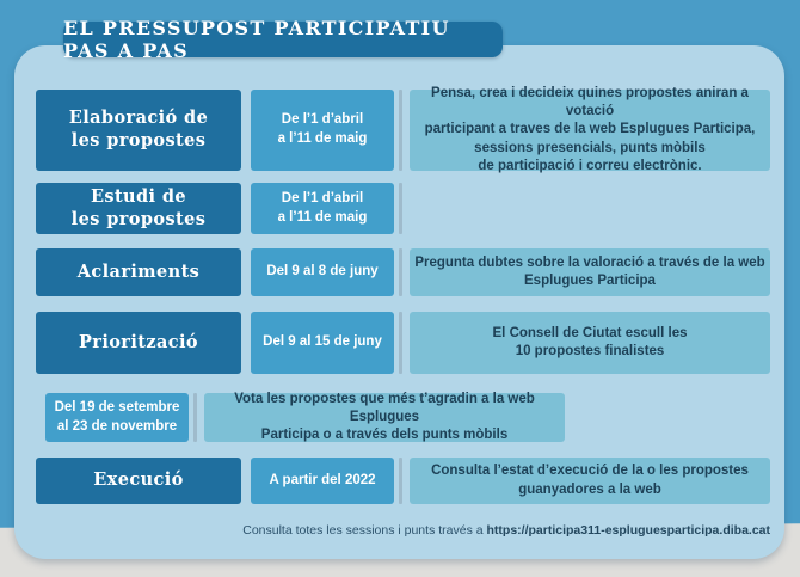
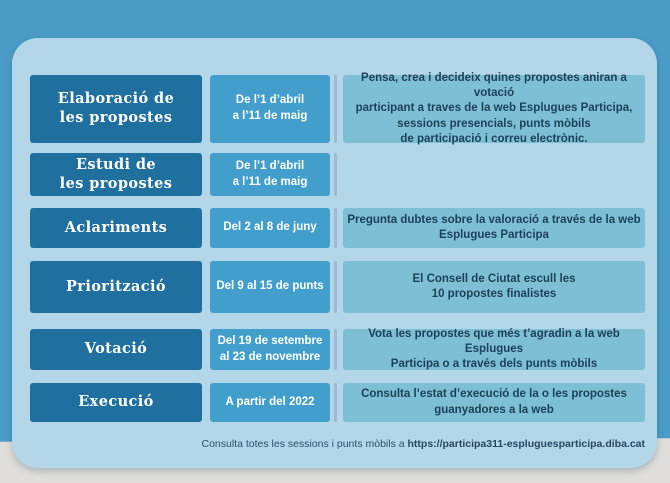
- EL PRESSUPOST PARTICIPATIU PAS A PAS
  Elaboració de
  les propostes
  De l’1 d’abril
  a l’11 de maig
  Pensa, crea i decideix quines propostes aniran a votació
  participant a traves de la web Esplugues Participa,
  sessions presencials, punts mòbils
  de participació i correu electrònic.
  Estudi de
  les propostes
  De l’1 d’abril
  a l’11 de maig
  Aclariments
- Del 9 al 8 de juny
+ Del 2 al 8 de juny
  Pregunta dubtes sobre la valoració a través de la web
  Esplugues Participa
  Priorització
- Del 9 al 15 de juny
+ Del 9 al 15 de punts
  El Consell de Ciutat escull les
  10 propostes finalistes
+ Votació
  Del 19 de setembre
  al 23 de novembre
  Vota les propostes que més t’agradin a la web Esplugues
  Participa o a través dels punts mòbils
  Execució
  A partir del 2022
  Consulta l’estat d’execució de la o les propostes
  guanyadores a la web
- Consulta totes les sessions i punts través a https://participa311-espluguesparticipa.diba.cat
+ Consulta totes les sessions i punts mòbils a https://participa311-espluguesparticipa.diba.cat
